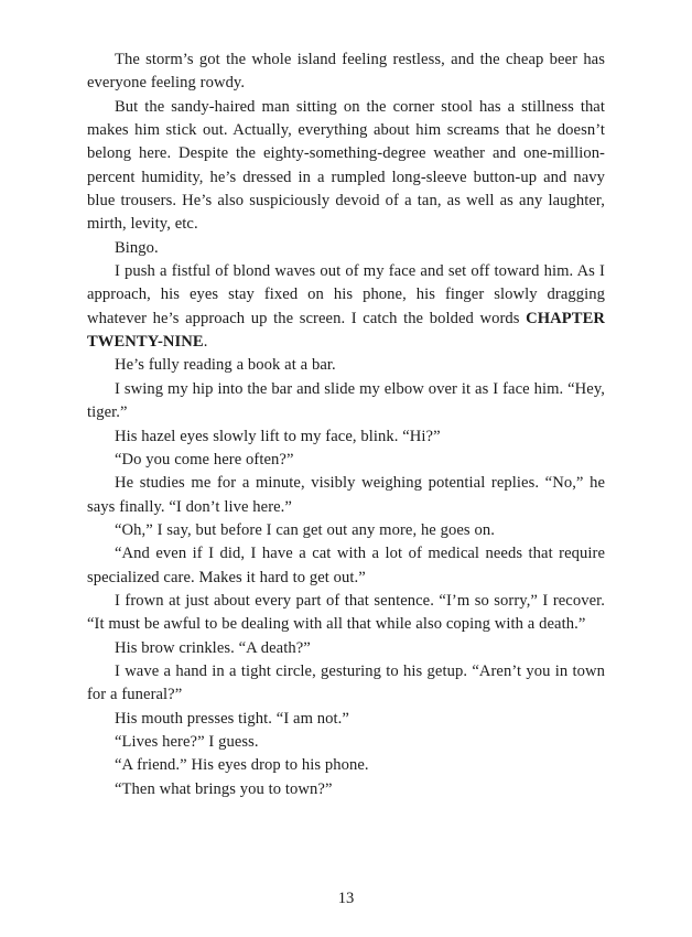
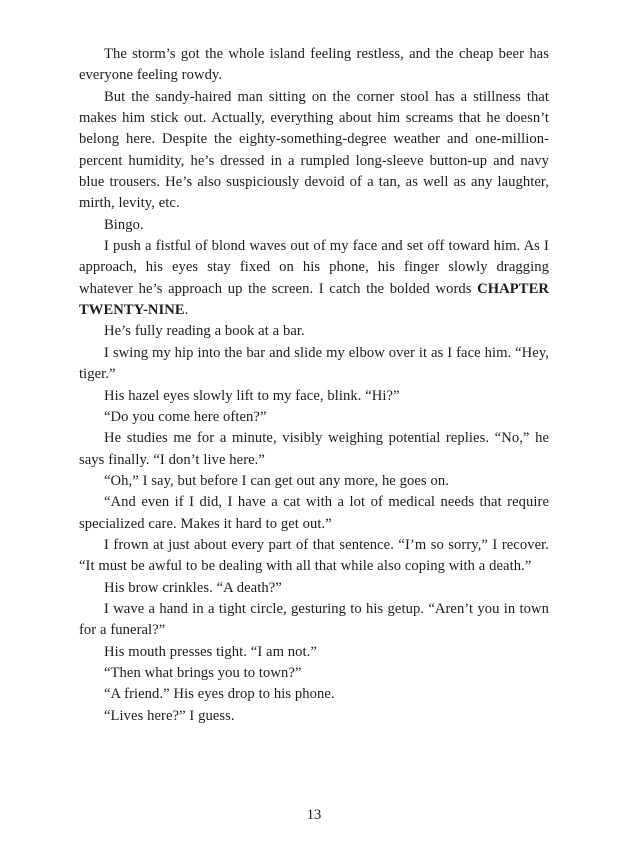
  The storm’s got the whole island feeling restless, and the cheap beer has everyone feeling rowdy.
  But the sandy-haired man sitting on the corner stool has a stillness that makes him stick out. Actually, everything about him screams that he doesn’t belong here. Despite the eighty-something-degree weather and one-million-percent humidity, he’s dressed in a rumpled long-sleeve button-up and navy blue trousers. He’s also suspiciously devoid of a tan, as well as any laughter, mirth, levity, etc.
  Bingo.
  I push a fistful of blond waves out of my face and set off toward him. As I approach, his eyes stay fixed on his phone, his finger slowly dragging whatever he’s approach up the screen. I catch the bolded words CHAPTER TWENTY-NINE.
  He’s fully reading a book at a bar.
  I swing my hip into the bar and slide my elbow over it as I face him. “Hey, tiger.”
  His hazel eyes slowly lift to my face, blink. “Hi?”
  “Do you come here often?”
  He studies me for a minute, visibly weighing potential replies. “No,” he says finally. “I don’t live here.”
  “Oh,” I say, but before I can get out any more, he goes on.
  “And even if I did, I have a cat with a lot of medical needs that require specialized care. Makes it hard to get out.”
  I frown at just about every part of that sentence. “I’m so sorry,” I recover. “It must be awful to be dealing with all that while also coping with a death.”
  His brow crinkles. “A death?”
  I wave a hand in a tight circle, gesturing to his getup. “Aren’t you in town for a funeral?”
  His mouth presses tight. “I am not.”
- “Lives here?” I guess.
+ “Then what brings you to town?”
  “A friend.” His eyes drop to his phone.
- “Then what brings you to town?”
+ “Lives here?” I guess.
  13
